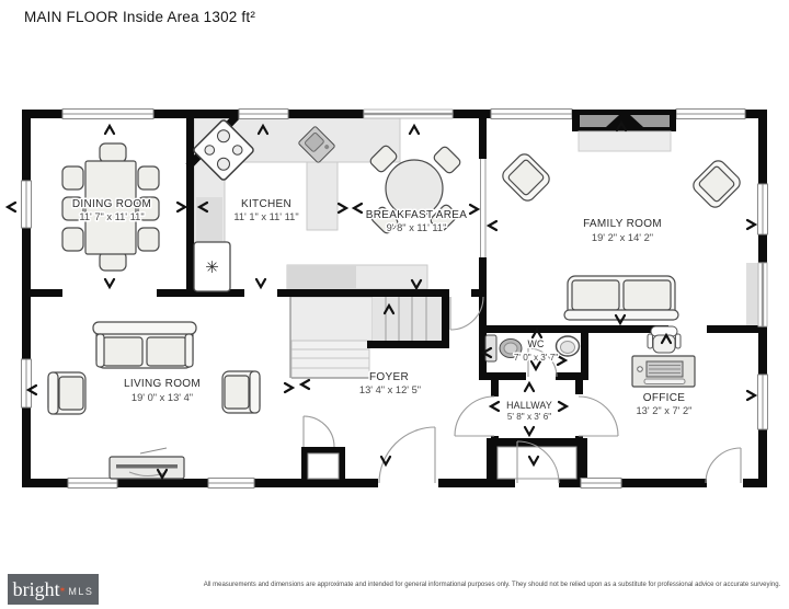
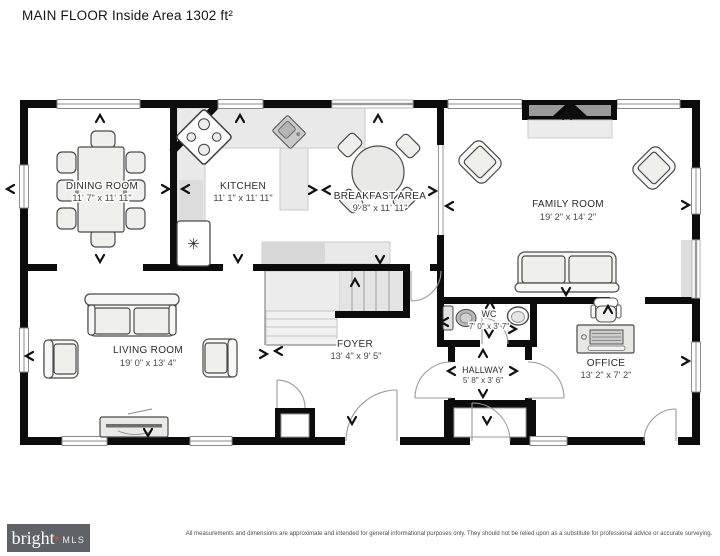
  MAIN FLOOR Inside Area 1302 ft²
  ✳
  DINING ROOM
  11' 7" x 11' 11"
  KITCHEN
  11' 1" x 11' 11"
  BREAKFAST AREA
  9' 8" x 11' 11"
  FAMILY ROOM
  19' 2" x 14' 2"
  LIVING ROOM
  19' 0" x 13' 4"
  FOYER
- 13' 4" x 12' 5"
+ 13' 4" x 9' 5"
  WC
  7' 0" x 3' 7"
  HALLWAY
  5' 8" x 3' 6"
  OFFICE
  13' 2" x 7' 2"
  bright
  ✶
  MLS
